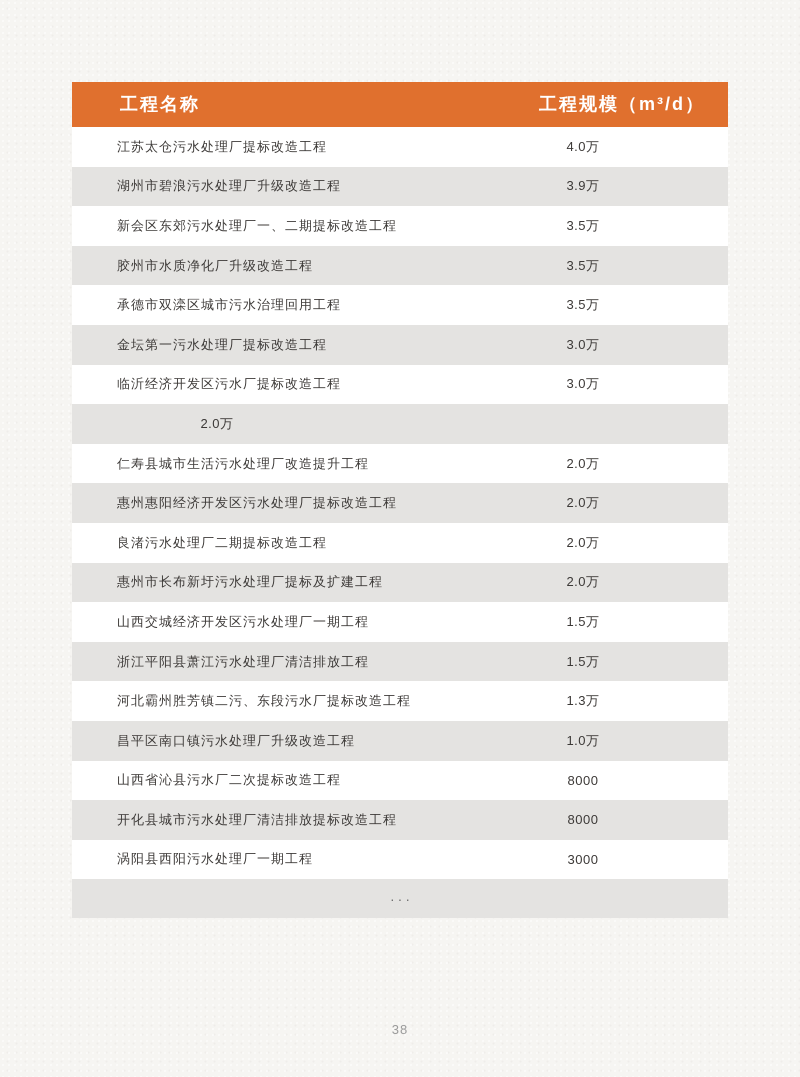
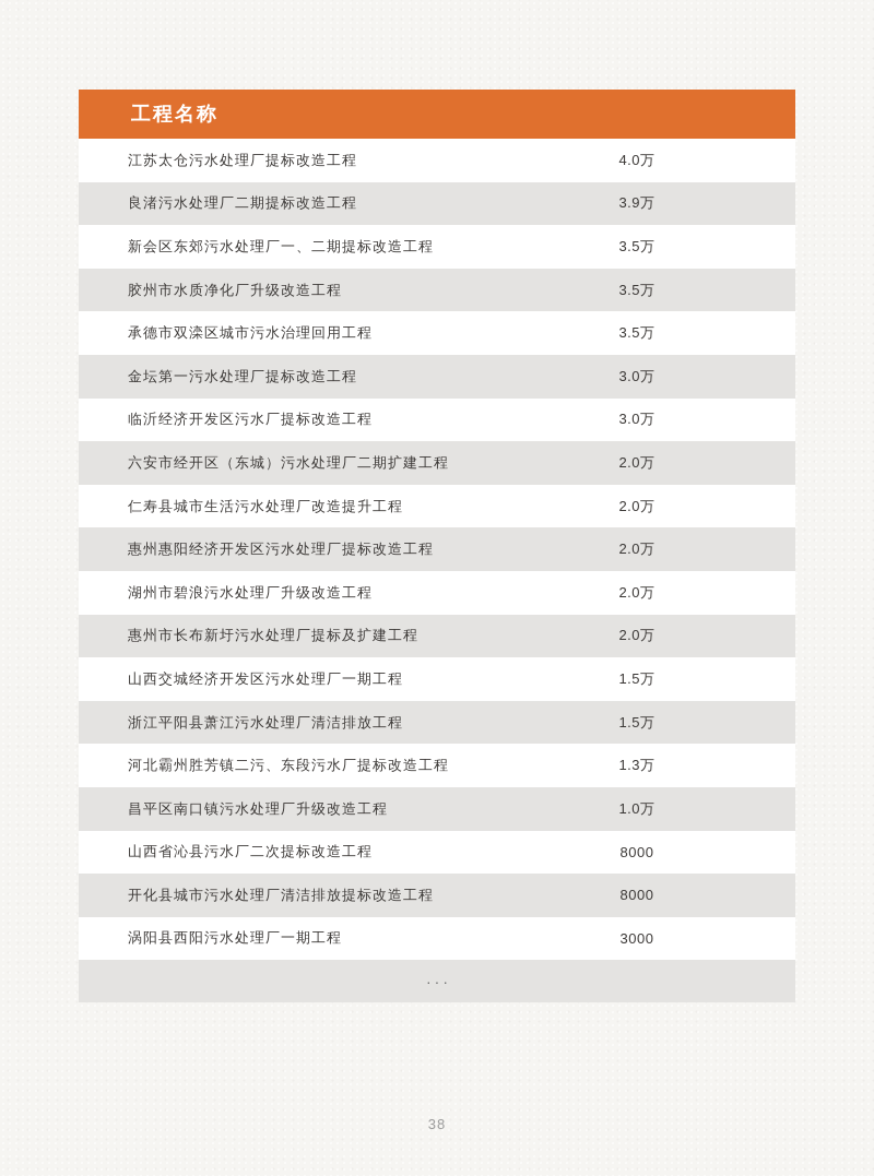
  工程名称
- 工程规模（m³/d）
  江苏太仓污水处理厂提标改造工程
  4.0万
- 湖州市碧浪污水处理厂升级改造工程
+ 良渚污水处理厂二期提标改造工程
  3.9万
  新会区东郊污水处理厂一、二期提标改造工程
  3.5万
  胶州市水质净化厂升级改造工程
  3.5万
  承德市双滦区城市污水治理回用工程
  3.5万
  金坛第一污水处理厂提标改造工程
  3.0万
  临沂经济开发区污水厂提标改造工程
  3.0万
+ 六安市经开区（东城）污水处理厂二期扩建工程
  2.0万
  仁寿县城市生活污水处理厂改造提升工程
  2.0万
  惠州惠阳经济开发区污水处理厂提标改造工程
  2.0万
- 良渚污水处理厂二期提标改造工程
+ 湖州市碧浪污水处理厂升级改造工程
  2.0万
  惠州市长布新圩污水处理厂提标及扩建工程
  2.0万
  山西交城经济开发区污水处理厂一期工程
  1.5万
  浙江平阳县萧江污水处理厂清洁排放工程
  1.5万
  河北霸州胜芳镇二污、东段污水厂提标改造工程
  1.3万
  昌平区南口镇污水处理厂升级改造工程
  1.0万
  山西省沁县污水厂二次提标改造工程
  8000
  开化县城市污水处理厂清洁排放提标改造工程
  8000
  涡阳县西阳污水处理厂一期工程
  3000
  ···
  38
